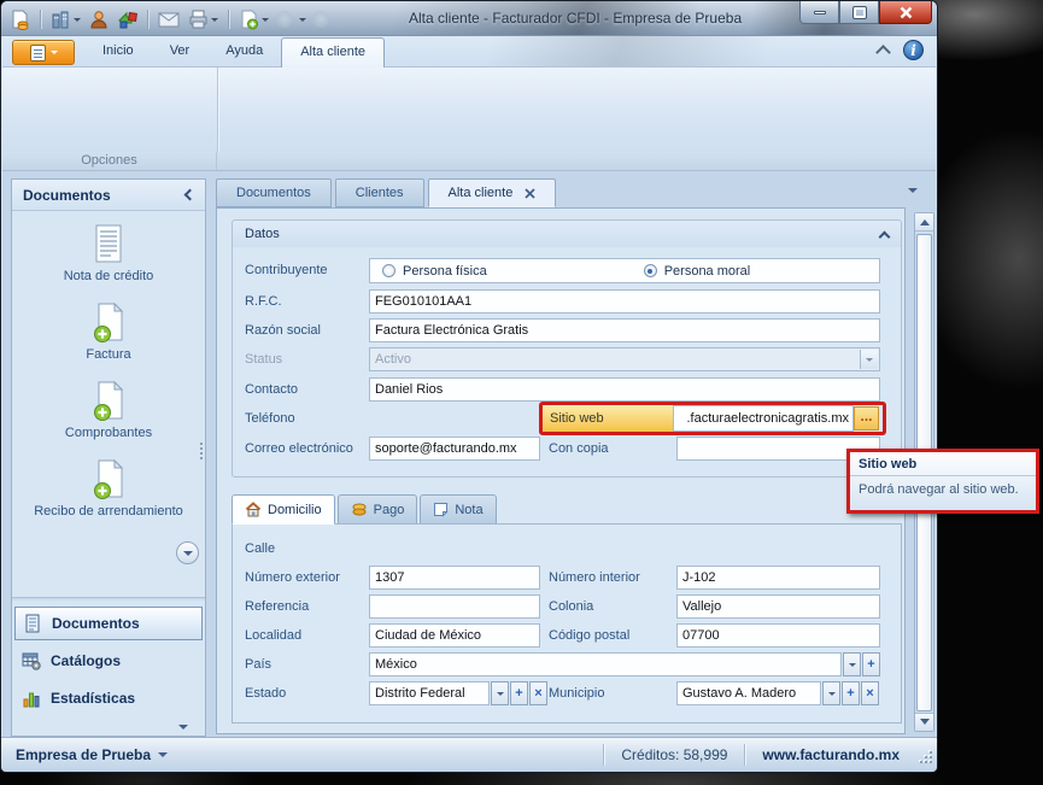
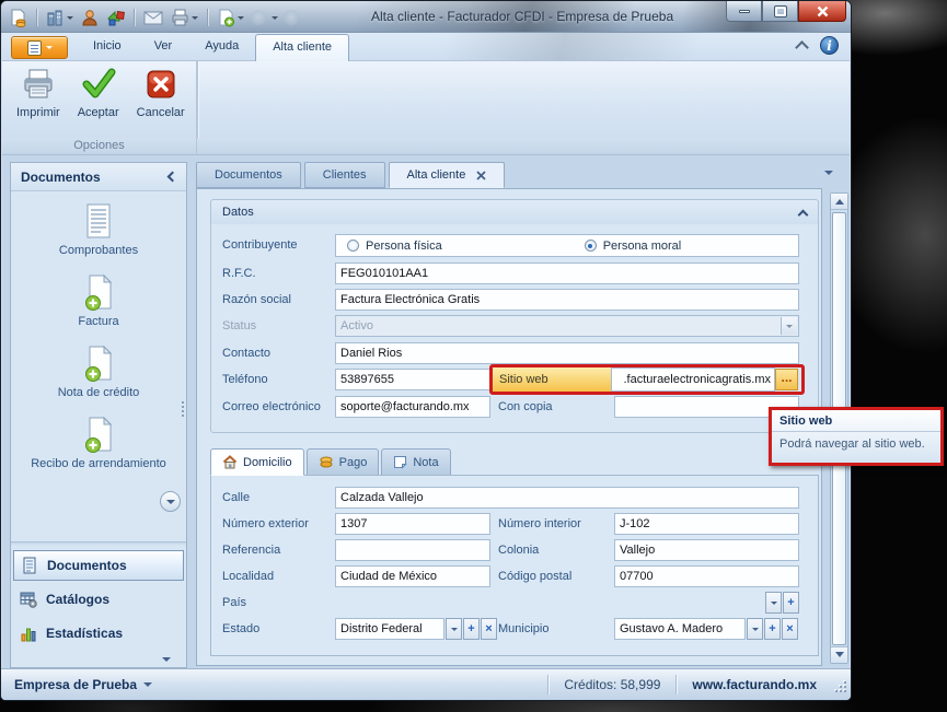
  Alta cliente - Facturador CFDI - Empresa de Prueba
  Inicio
  Ver
  Ayuda
  Alta cliente
  i
+ Imprimir
+ Aceptar
+ Cancelar
  Opciones
  Documentos
- Nota de crédito
+ Comprobantes
  Factura
- Comprobantes
+ Nota de crédito
  Recibo de arrendamiento
  Documentos
  Catálogos
  Estadísticas
  Documentos
  Clientes
  Alta cliente
  Datos
  Contribuyente
  Persona física
  Persona moral
  R.F.C.
  FEG010101AA1
  Razón social
  Factura Electrónica Gratis
  Status
  Activo
  Contacto
  Daniel Rios
  Teléfono
+ 53897655
  Sitio web
  .facturaelectronicagratis.mx
  ...
  Correo electrónico
  soporte@facturando.mx
  Con copia
  Domicilio
  Pago
  Nota
  Calle
+ Calzada Vallejo
  Número exterior
  1307
  Número interior
  J-102
  Referencia
  Colonia
  Vallejo
  Localidad
  Ciudad de México
  Código postal
  07700
  País
- México
  +
  Estado
  Distrito Federal
  +
  ×
  Municipio
  Gustavo A. Madero
  +
  ×
  Empresa de Prueba
  Créditos: 58,999
  www.facturando.mx
  Sitio web
  Podrá navegar al sitio web.
